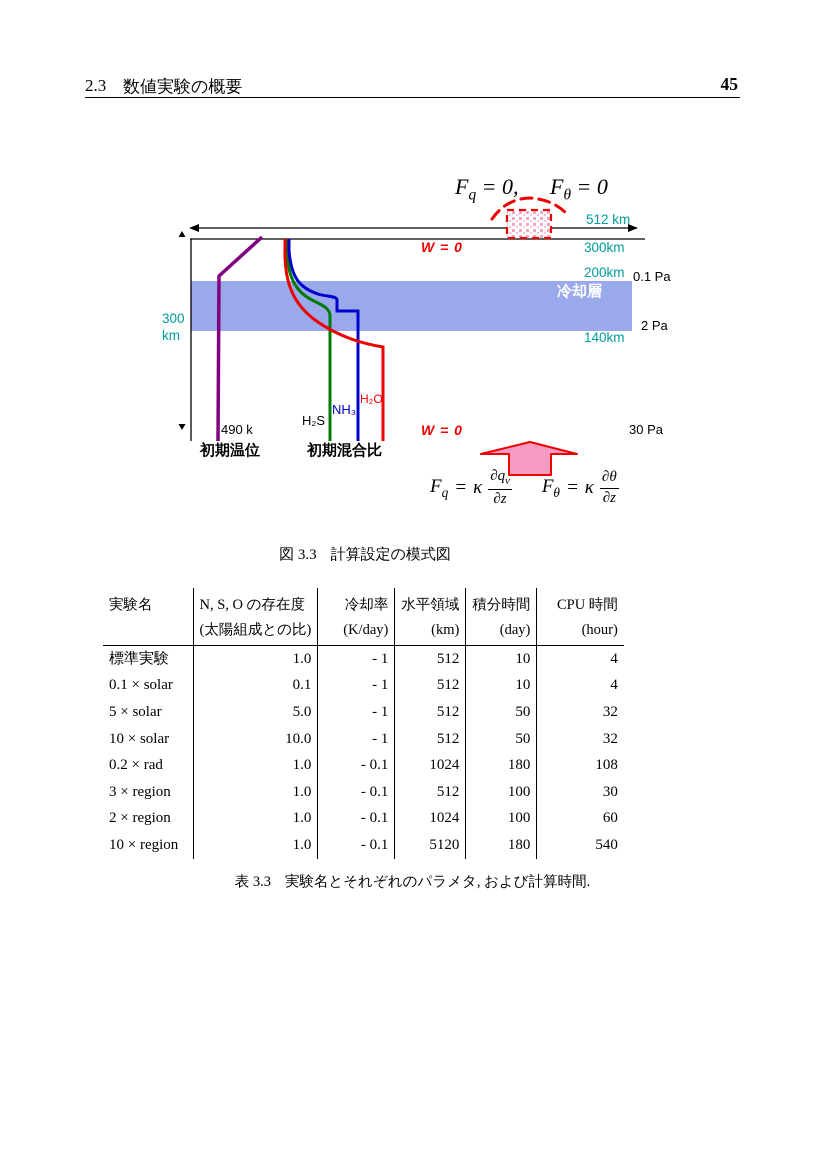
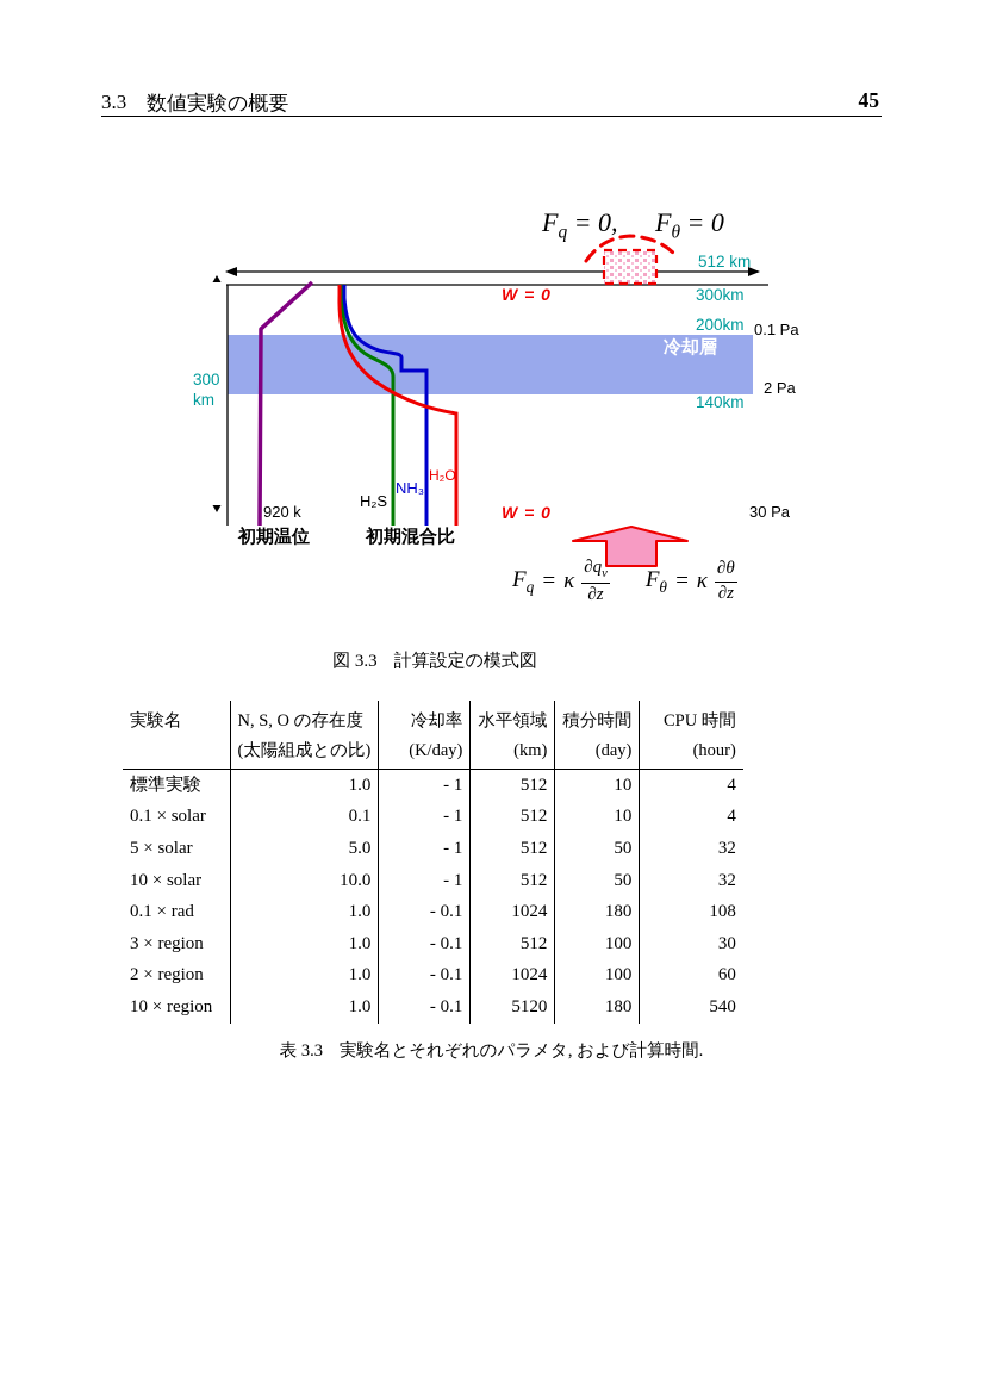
- 2.3
+ 3.3
  数値実験の概要
  45
  Fq = 0, Fθ = 0
  512 km
  300km
  W = 0
  200km
  0.1 Pa
  冷却層
  2 Pa
  140km
  300
  km
- 490 k
+ 920 k
  H₂S
  NH₃
  H₂O
  W = 0
  30 Pa
  初期温位
  初期混合比
  Fq
  =
  κ
  ∂qv
  ∂z
  Fθ
  =
  κ
  ∂θ
  ∂z
  図 3.3 計算設定の模式図
  実験名	N, S, O の存在度(太陽組成との比)	冷却率(K/day)	水平領域(km)	積分時間(day)	CPU 時間(hour)
  標準実験	1.0	- 1	512	10	4
  0.1 × solar	0.1	- 1	512	10	4
  5 × solar	5.0	- 1	512	50	32
  10 × solar	10.0	- 1	512	50	32
- 0.2 × rad	1.0	- 0.1	1024	180	108
+ 0.1 × rad	1.0	- 0.1	1024	180	108
  3 × region	1.0	- 0.1	512	100	30
  2 × region	1.0	- 0.1	1024	100	60
  10 × region	1.0	- 0.1	5120	180	540
  表 3.3 実験名とそれぞれのパラメタ, および計算時間.
